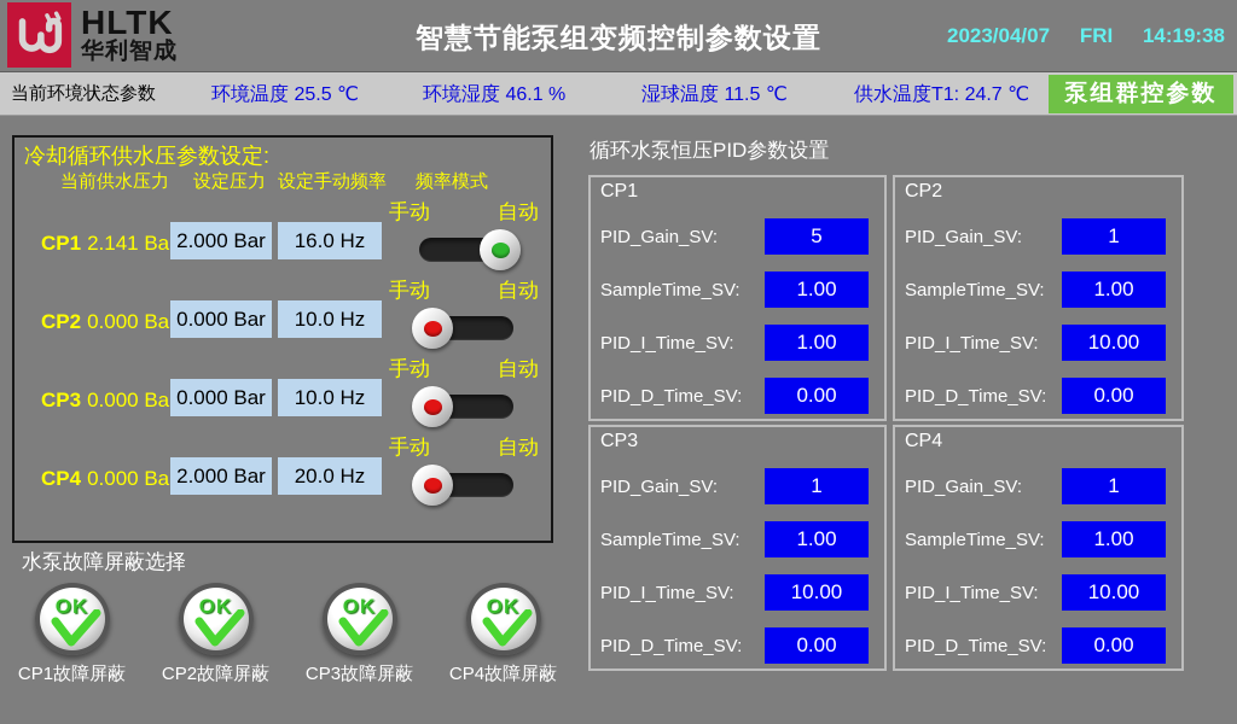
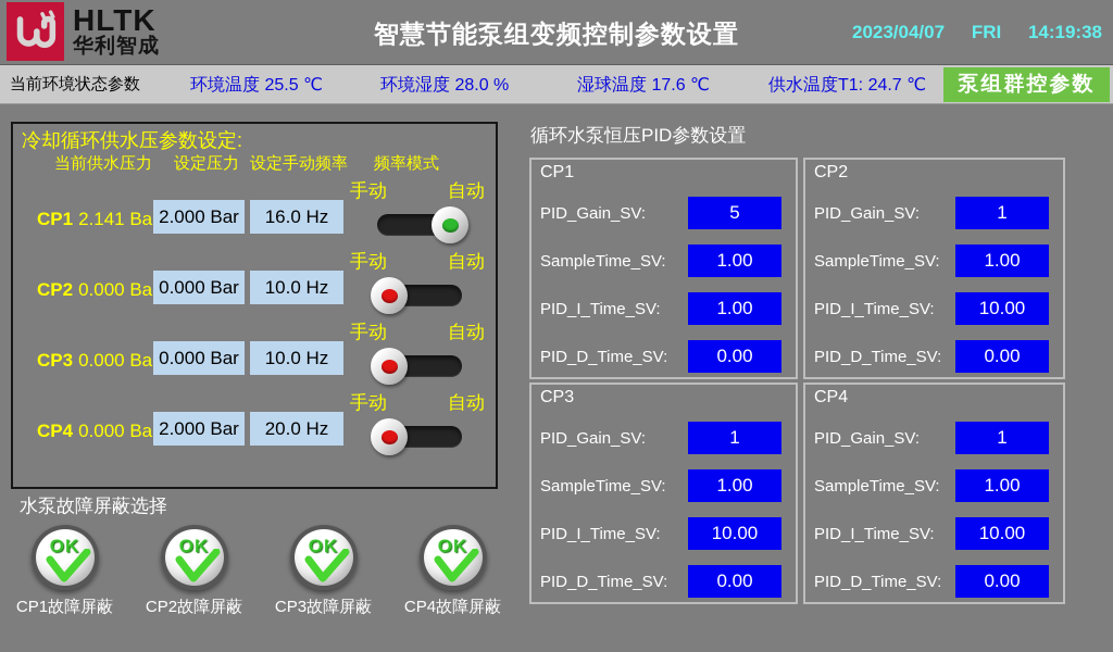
  HLTK
  华利智成
  智慧节能泵组变频控制参数设置
  2023/04/07 FRI 14:19:38
  当前环境状态参数
  环境温度 25.5 ℃
- 环境湿度 46.1 %
+ 环境湿度 28.0 %
- 湿球温度 11.5 ℃
+ 湿球温度 17.6 ℃
  供水温度T1: 24.7 ℃
  泵组群控参数
  冷却循环供水压参数设定:
  当前供水压力
  设定压力
  设定手动频率
  频率模式
  CP1 2.141 Ba
  2.000 Bar
  16.0 Hz
  手动
  自动
  CP2 0.000 Ba
  0.000 Bar
  10.0 Hz
  手动
  自动
  CP3 0.000 Ba
  0.000 Bar
  10.0 Hz
  手动
  自动
  CP4 0.000 Ba
  2.000 Bar
  20.0 Hz
  手动
  自动
  水泵故障屏蔽选择
  OK
  CP1故障屏蔽
  OK
  CP2故障屏蔽
  OK
  CP3故障屏蔽
  OK
  CP4故障屏蔽
  循环水泵恒压PID参数设置
  CP1
  PID_Gain_SV:
  5
  SampleTime_SV:
  1.00
  PID_I_Time_SV:
  1.00
  PID_D_Time_SV:
  0.00
  CP2
  PID_Gain_SV:
  1
  SampleTime_SV:
  1.00
  PID_I_Time_SV:
  10.00
  PID_D_Time_SV:
  0.00
  CP3
  PID_Gain_SV:
  1
  SampleTime_SV:
  1.00
  PID_I_Time_SV:
  10.00
  PID_D_Time_SV:
  0.00
  CP4
  PID_Gain_SV:
  1
  SampleTime_SV:
  1.00
  PID_I_Time_SV:
  10.00
  PID_D_Time_SV:
  0.00
